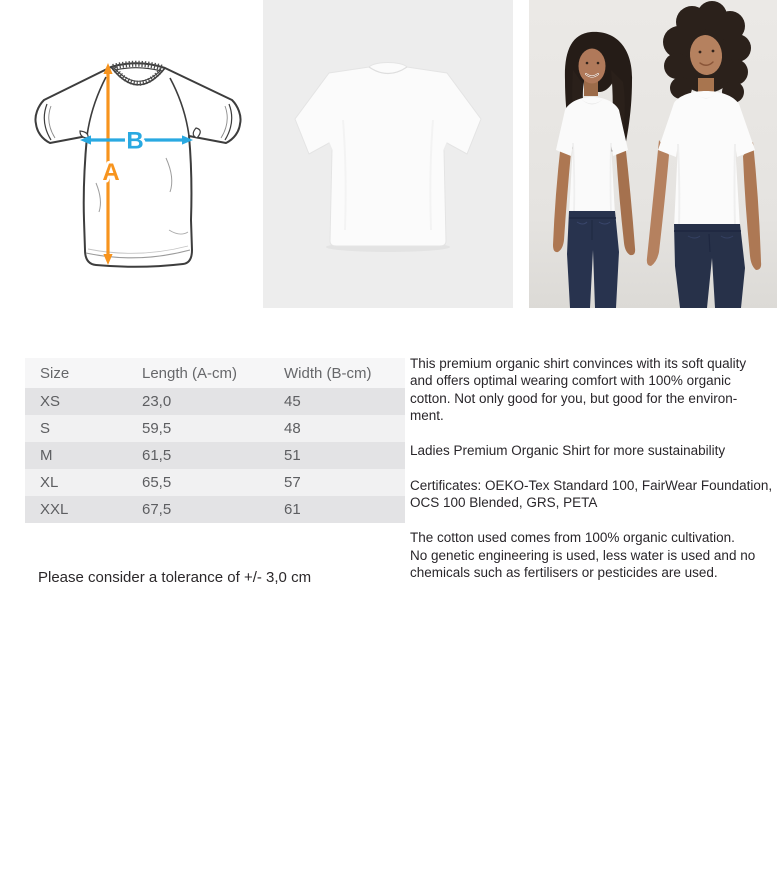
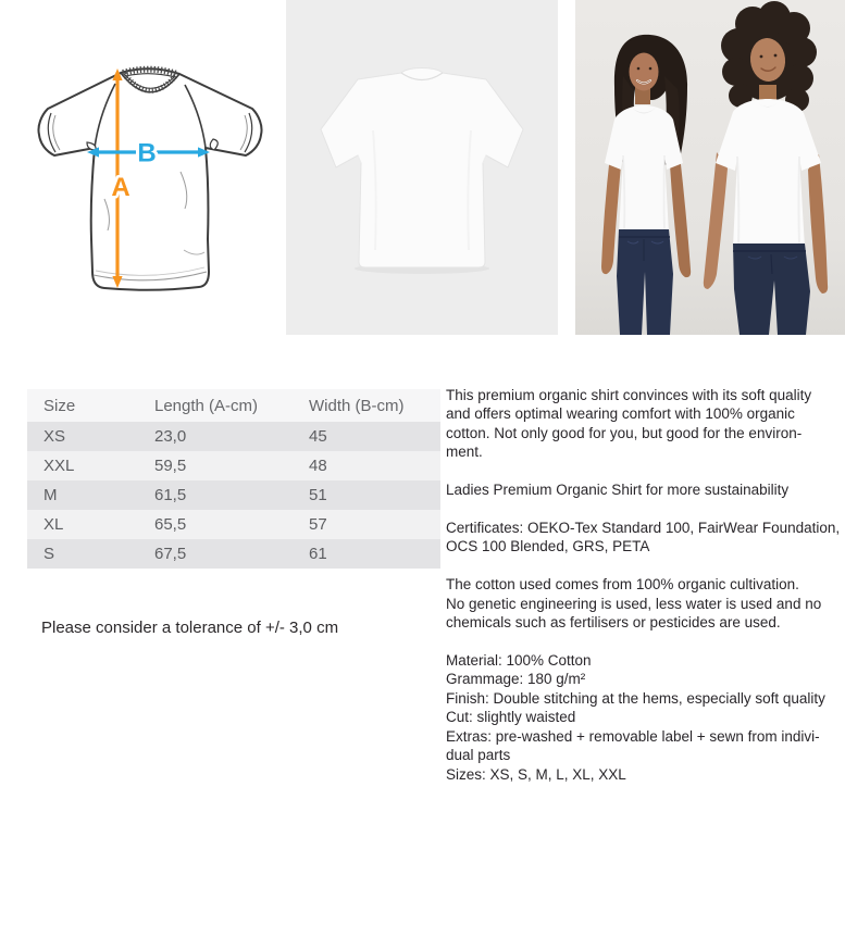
  A
  B
  Size	Length (A-cm)	Width (B-cm)
  XS	23,0	45
- S	59,5	48
+ XXL	59,5	48
  M	61,5	51
  XL	65,5	57
- XXL	67,5	61
+ S	67,5	61
  Please consider a tolerance of +/- 3,0 cm
  This premium organic shirt convinces with its soft quality
  and offers optimal wearing comfort with 100% organic
  cotton. Not only good for you, but good for the environ-
  ment.
  Ladies Premium Organic Shirt for more sustainability
  Certificates: OEKO-Tex Standard 100, FairWear Foundation,
  OCS 100 Blended, GRS, PETA
  The cotton used comes from 100% organic cultivation.
  No genetic engineering is used, less water is used and no
  chemicals such as fertilisers or pesticides are used.
+ Material: 100% Cotton
+ Grammage: 180 g/m²
+ Finish: Double stitching at the hems, especially soft quality
+ Cut: slightly waisted
+ Extras: pre-washed + removable label + sewn from indivi-
+ dual parts
+ Sizes: XS, S, M, L, XL, XXL
